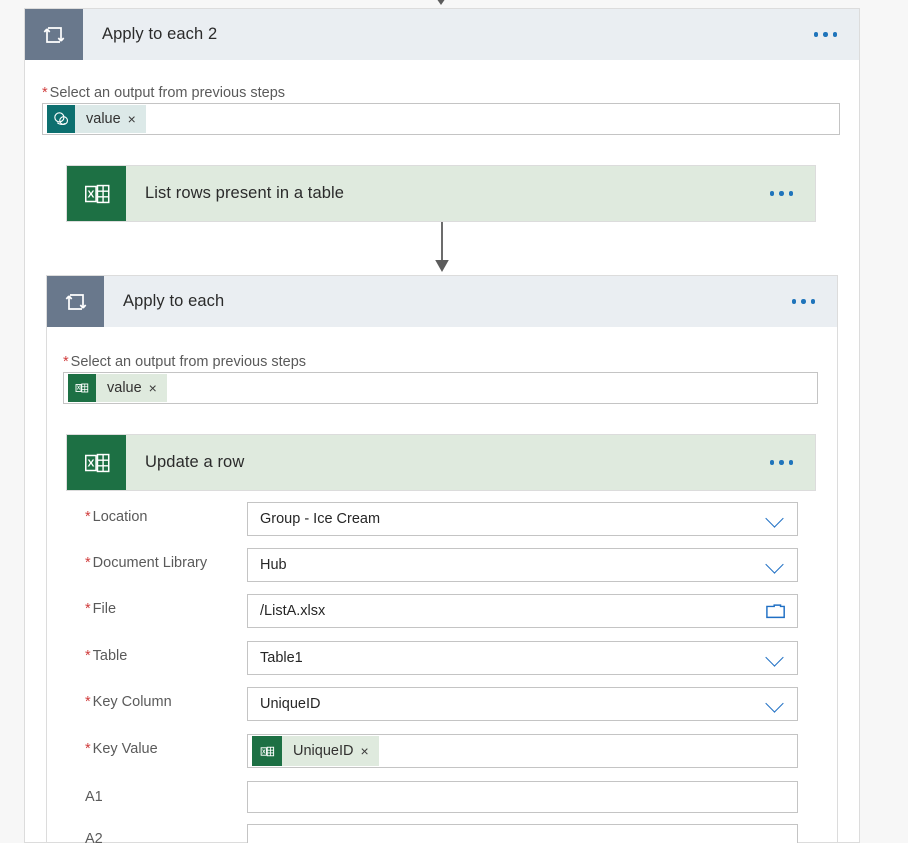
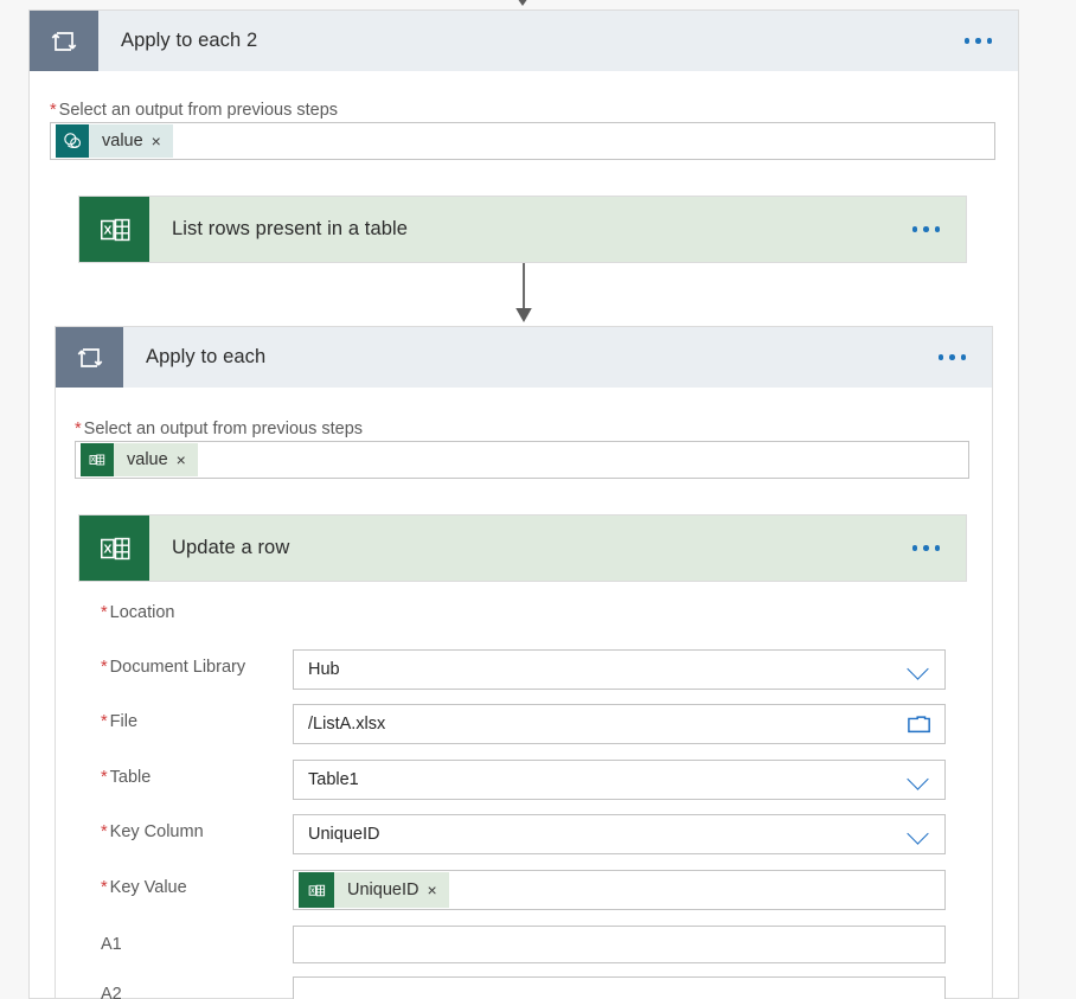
  Apply to each 2
  * Select an output from previous steps
  value
  ×
  X
  List rows present in a table
  Apply to each
  * Select an output from previous steps
  value
  ×
  X
  Update a row
  * Location
- Group - Ice Cream
  * Document Library
  Hub
  * File
  /ListA.xlsx
  * Table
  Table1
  * Key Column
  UniqueID
  * Key Value
  UniqueID
  ×
  A1
  A2
